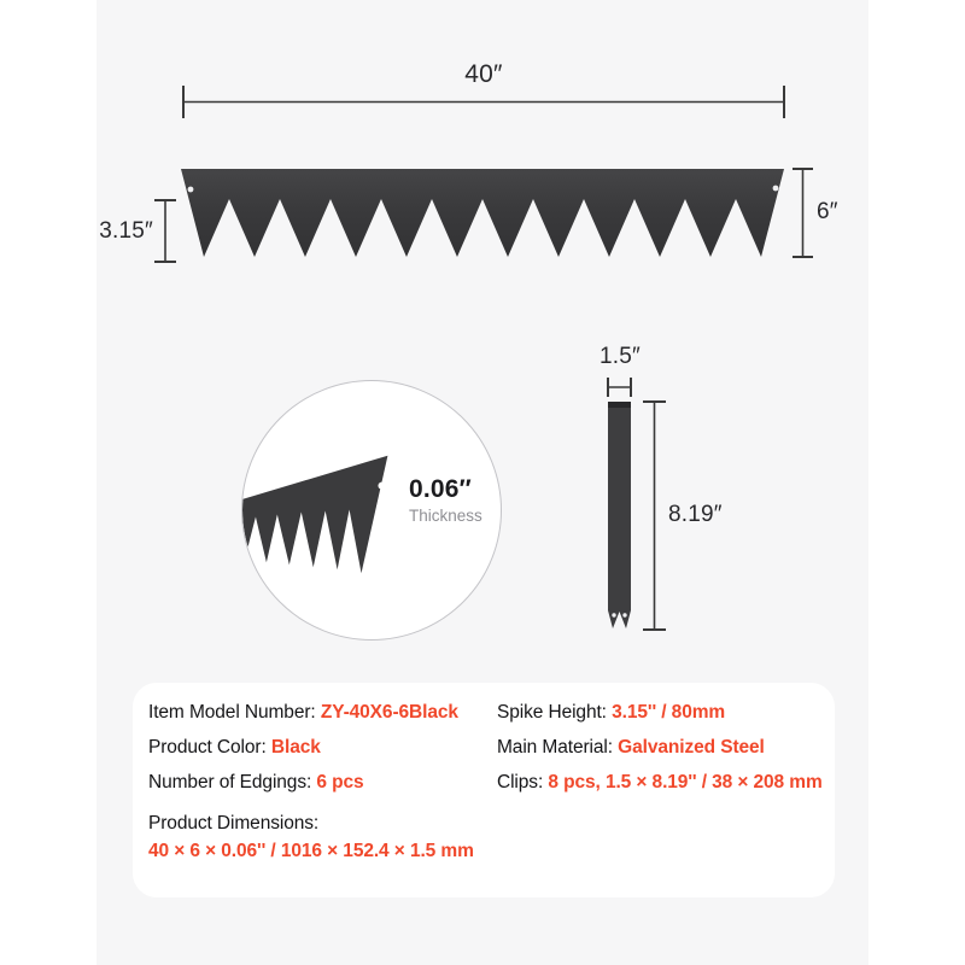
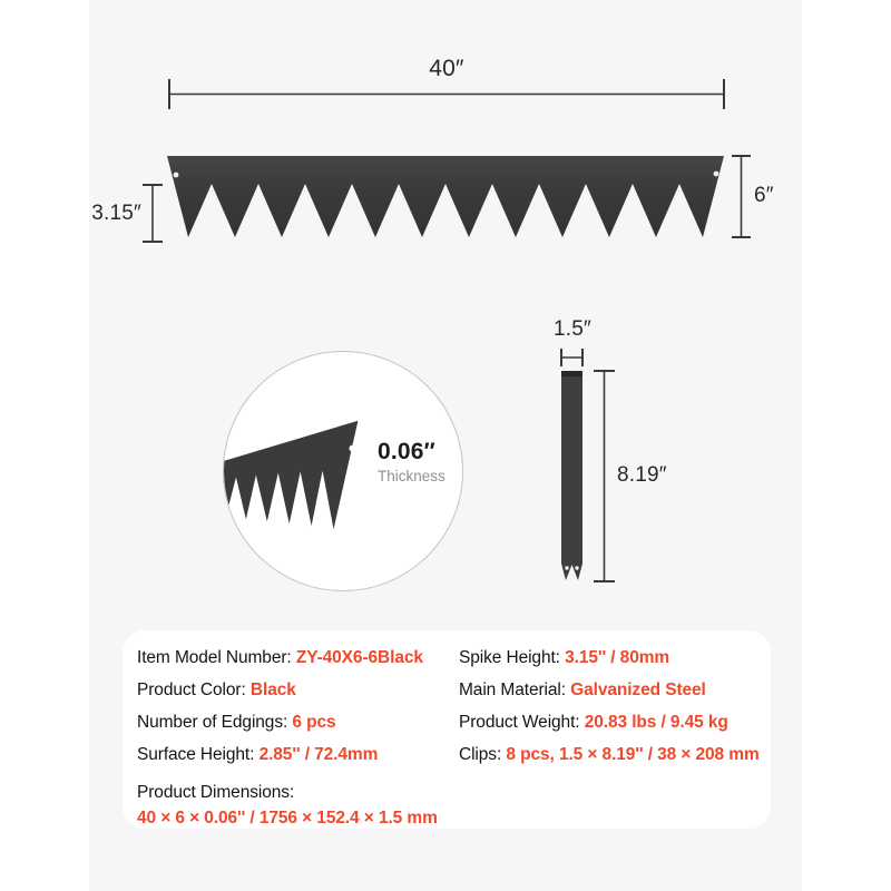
  40″
  3.15″
  6″
  1.5″
  8.19″
  0.06″
  Thickness
  Item Model Number: ZY-40X6-6Black
  Spike Height: 3.15'' / 80mm
  Product Color: Black
  Main Material: Galvanized Steel
  Number of Edgings: 6 pcs
+ Product Weight: 20.83 lbs / 9.45 kg
+ Surface Height: 2.85'' / 72.4mm
  Clips: 8 pcs, 1.5 × 8.19'' / 38 × 208 mm
  Product Dimensions:
- 40 × 6 × 0.06'' / 1016 × 152.4 × 1.5 mm
+ 40 × 6 × 0.06'' / 1756 × 152.4 × 1.5 mm
